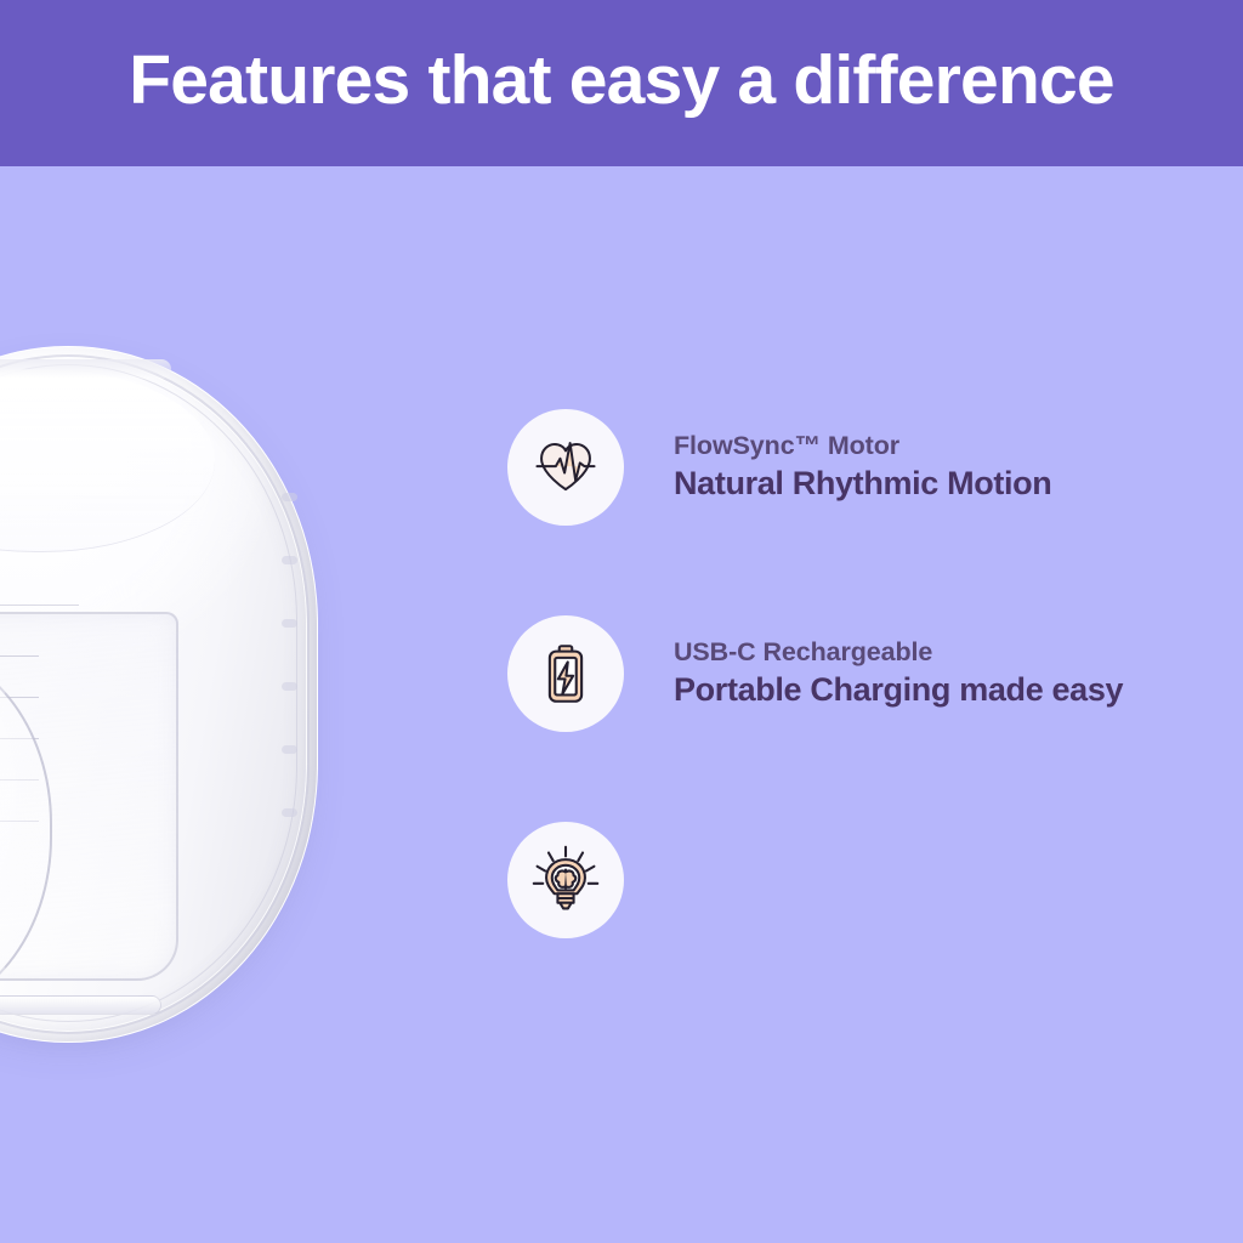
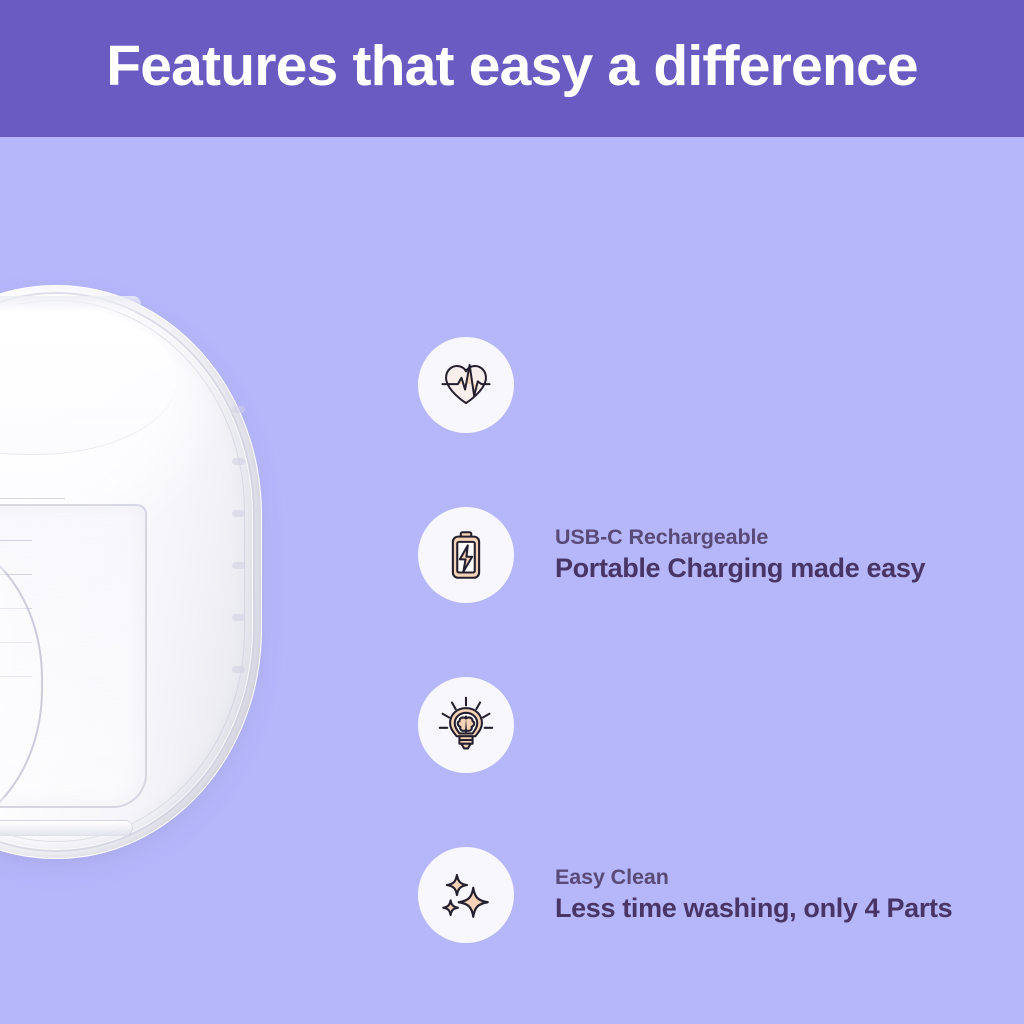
  Features that easy a difference
- FlowSync™ Motor
- Natural Rhythmic Motion
  USB-C Rechargeable
  Portable Charging made easy
+ Easy Clean
+ Less time washing, only 4 Parts
